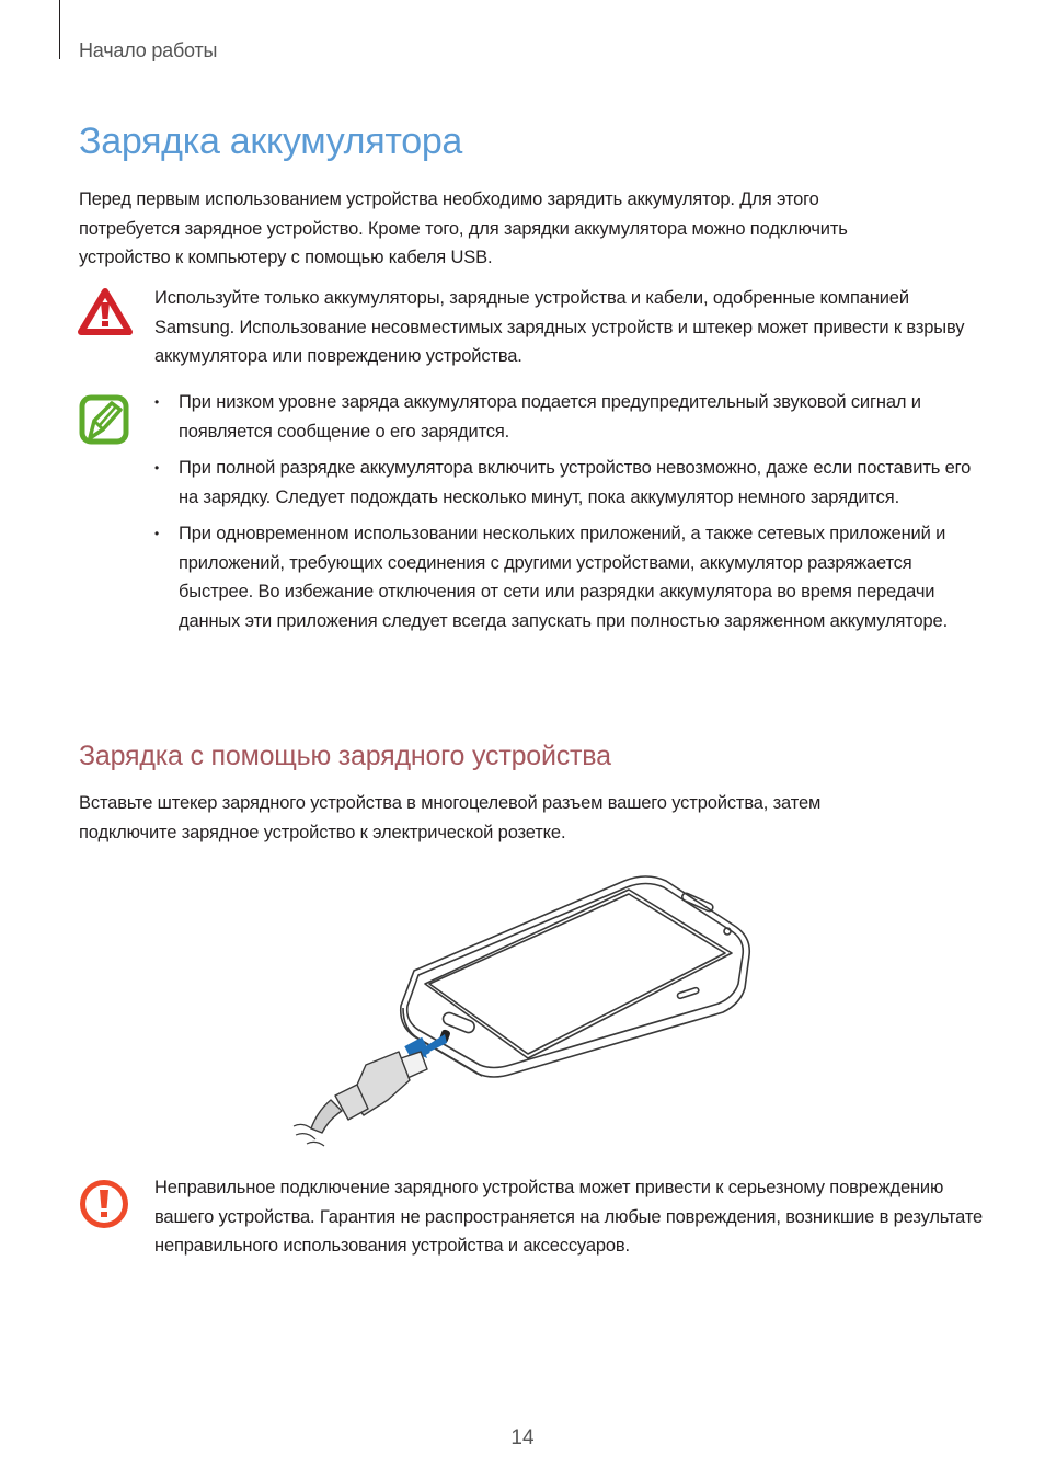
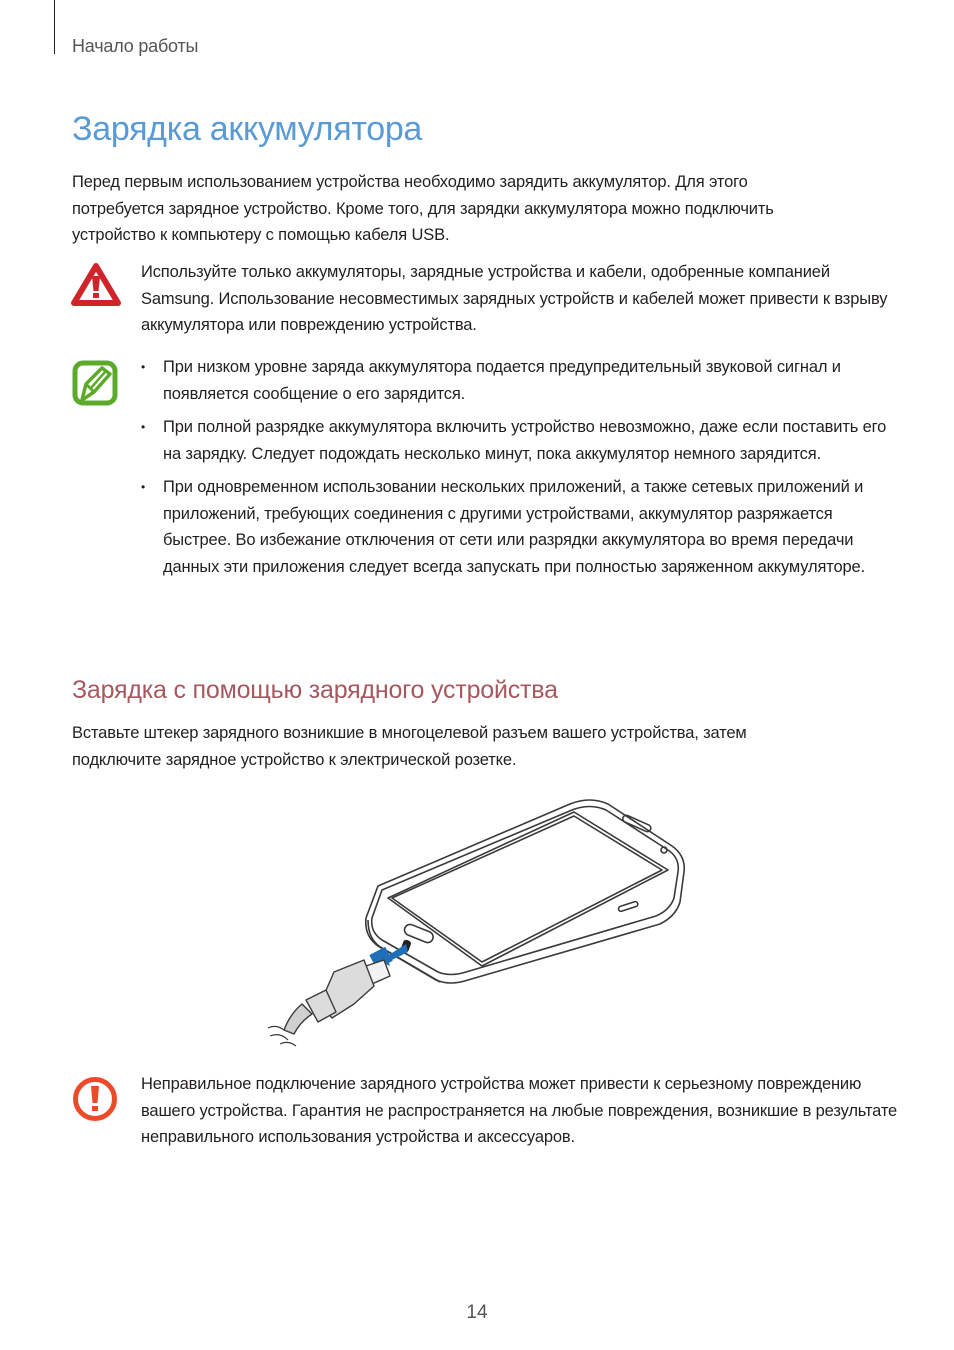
  Начало работы
  Зарядка аккумулятора
  Перед первым использованием устройства необходимо зарядить аккумулятор. Для этого потребуется зарядное устройство. Кроме того, для зарядки аккумулятора можно подключить устройство к компьютеру с помощью кабеля USB.
- Используйте только аккумуляторы, зарядные устройства и кабели, одобренные компанией Samsung. Использование несовместимых зарядных устройств и штекер может привести к взрыву аккумулятора или повреждению устройства.
+ Используйте только аккумуляторы, зарядные устройства и кабели, одобренные компанией Samsung. Использование несовместимых зарядных устройств и кабелей может привести к взрыву аккумулятора или повреждению устройства.
  •
  При низком уровне заряда аккумулятора подается предупредительный звуковой сигнал и появляется сообщение о его зарядится.
  •
  При полной разрядке аккумулятора включить устройство невозможно, даже если поставить его на зарядку. Следует подождать несколько минут, пока аккумулятор немного зарядится.
  •
  При одновременном использовании нескольких приложений, а также сетевых приложений и приложений, требующих соединения с другими устройствами, аккумулятор разряжается быстрее. Во избежание отключения от сети или разрядки аккумулятора во время передачи данных эти приложения следует всегда запускать при полностью заряженном аккумуляторе.
  Зарядка с помощью зарядного устройства
- Вставьте штекер зарядного устройства в многоцелевой разъем вашего устройства, затем подключите зарядное устройство к электрической розетке.
+ Вставьте штекер зарядного возникшие в многоцелевой разъем вашего устройства, затем подключите зарядное устройство к электрической розетке.
  Неправильное подключение зарядного устройства может привести к серьезному повреждению вашего устройства. Гарантия не распространяется на любые повреждения, возникшие в результате неправильного использования устройства и аксессуаров.
  14
